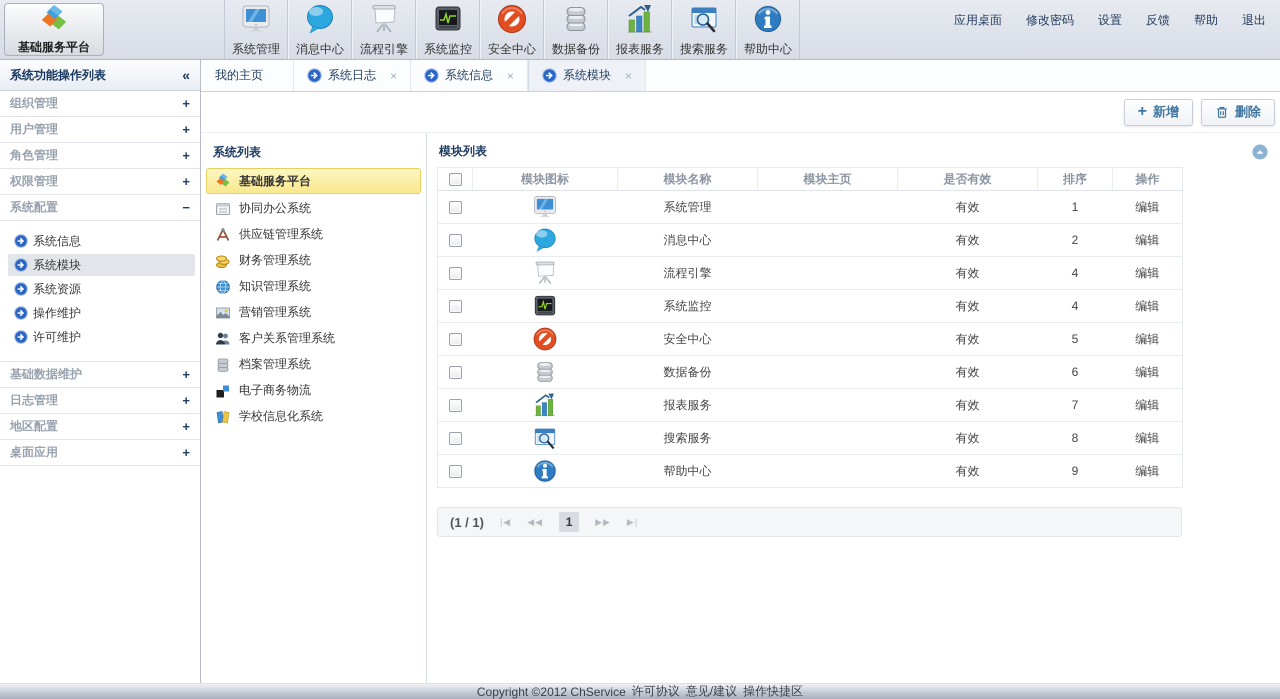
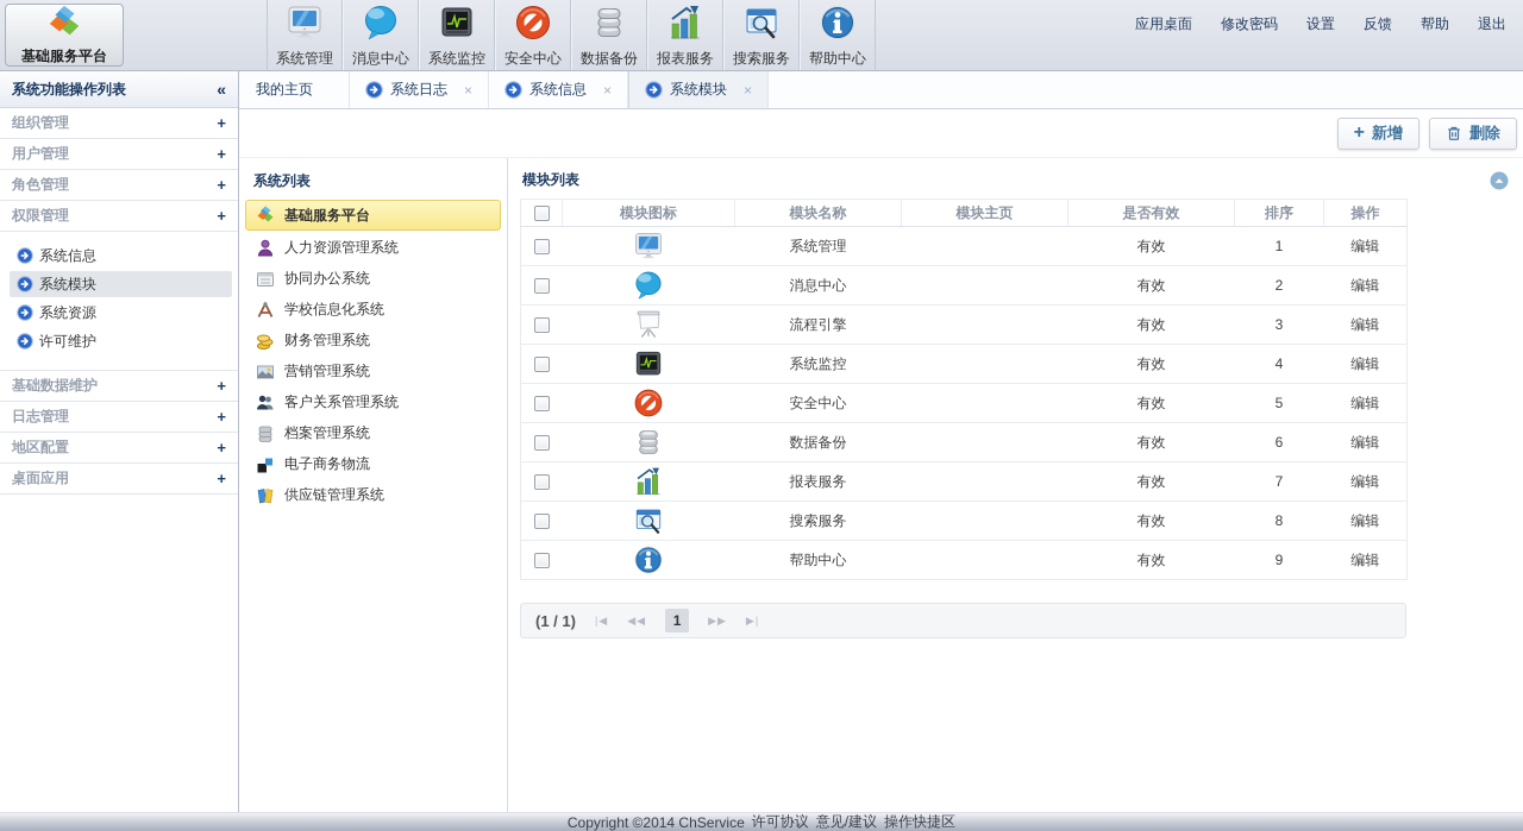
  基础服务平台
  系统管理
  消息中心
- 流程引擎
  系统监控
  安全中心
  数据备份
  报表服务
  搜索服务
  帮助中心
  应用桌面
  修改密码
  设置
  反馈
  帮助
  退出
  系统功能操作列表
  «
  组织管理
  +
  用户管理
  +
  角色管理
  +
  权限管理
  +
- 系统配置
- −
  系统信息
  系统模块
  系统资源
- 操作维护
  许可维护
  基础数据维护
  +
  日志管理
  +
  地区配置
  +
  桌面应用
  +
  我的主页
  系统日志
  ×
  系统信息
  ×
  系统模块
  ×
  +
  新增
  删除
  系统列表
  基础服务平台
+ 人力资源管理系统
  协同办公系统
- 供应链管理系统
+ 学校信息化系统
  财务管理系统
- 知识管理系统
  营销管理系统
  客户关系管理系统
  档案管理系统
  电子商务物流
- 学校信息化系统
+ 供应链管理系统
  模块列表
  	模块图标	模块名称	模块主页	是否有效	排序	操作
  		系统管理		有效	1	编辑
  		消息中心		有效	2	编辑
- 		流程引擎		有效	4	编辑
+ 		流程引擎		有效	3	编辑
  		系统监控		有效	4	编辑
  		安全中心		有效	5	编辑
  		数据备份		有效	6	编辑
  		报表服务		有效	7	编辑
  		搜索服务		有效	8	编辑
  		帮助中心		有效	9	编辑
  (1 / 1)
  |◀
  ◀◀
  1
  ▶▶
  ▶|
- Copyright ©2012 ChService
+ Copyright ©2014 ChService
  许可协议
  意见/建议
  操作快捷区
